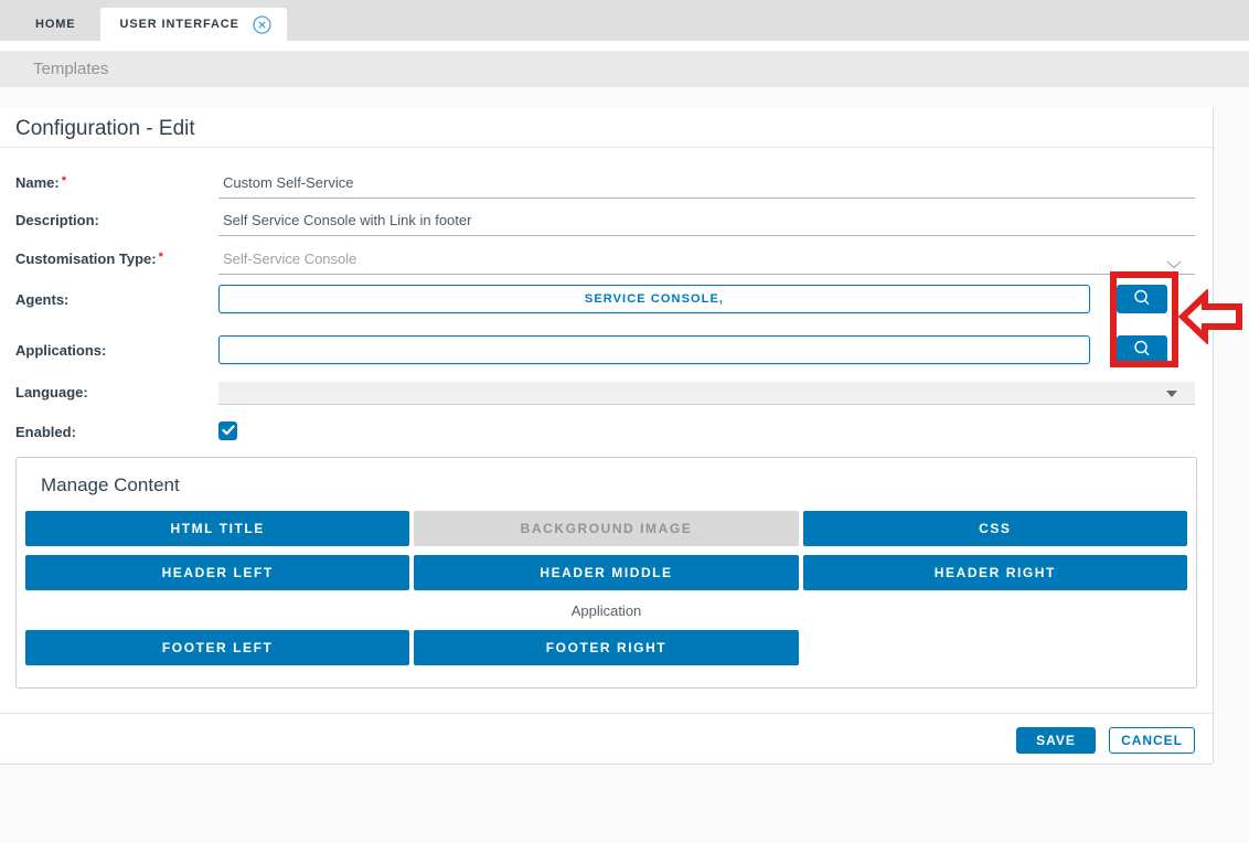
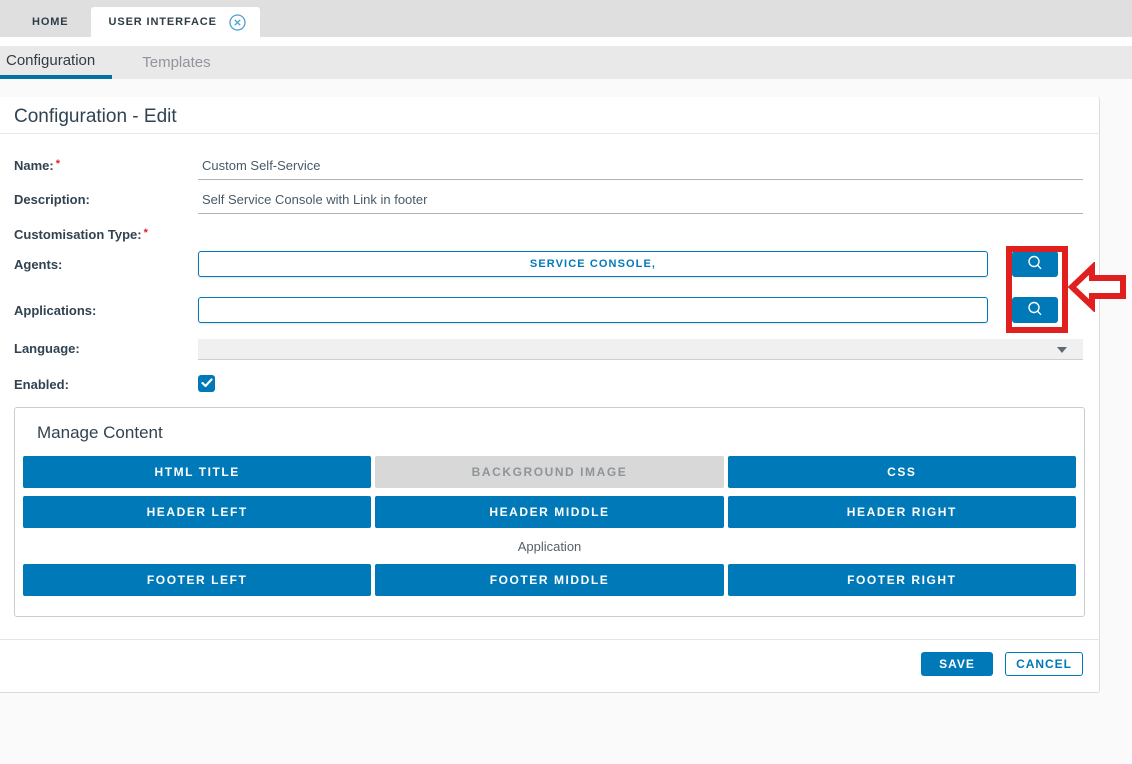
  HOME
  USER INTERFACE
+ Configuration
  Templates
  Configuration - Edit
  Name: *
  Custom Self-Service
  Description:
  Self Service Console with Link in footer
  Customisation Type: *
- Self-Service Console
  Agents:
  SERVICE CONSOLE,
  Applications:
  Language:
  Enabled:
  Manage Content
  HTML TITLE
  BACKGROUND IMAGE
  CSS
  HEADER LEFT
  HEADER MIDDLE
  HEADER RIGHT
  Application
  FOOTER LEFT
+ FOOTER MIDDLE
  FOOTER RIGHT
  SAVE
  CANCEL
